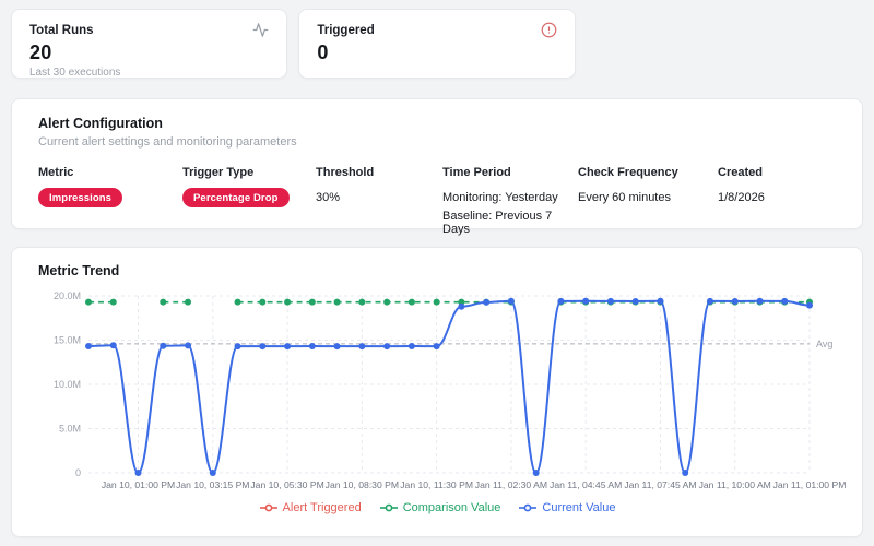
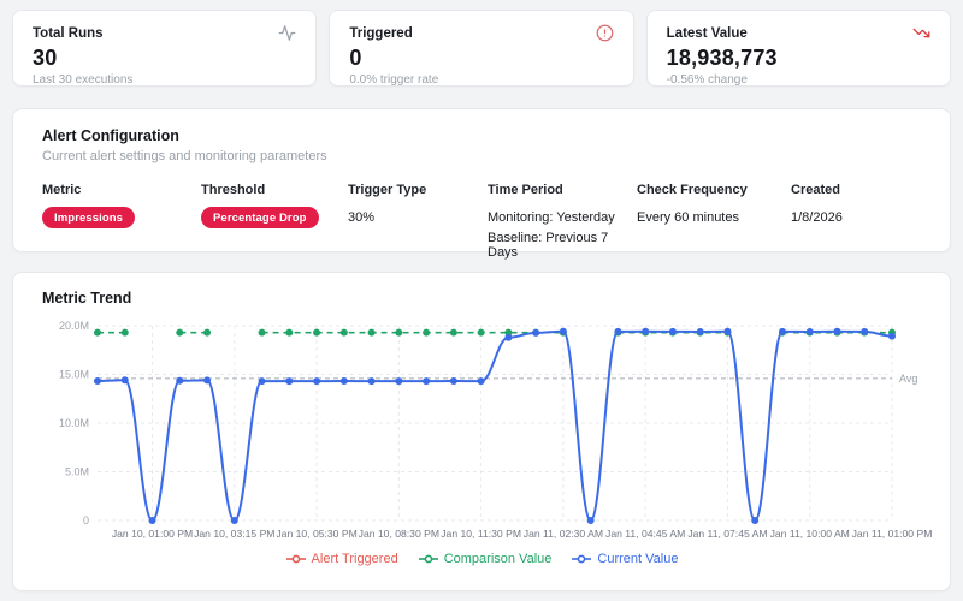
  Total Runs
- 20
+ 30
  Last 30 executions
  Triggered
  0
+ 0.0% trigger rate
+ Latest Value
+ 18,938,773
+ -0.56% change
  Alert Configuration
  Current alert settings and monitoring parameters
  Metric
  Impressions
- Trigger Type
+ Threshold
  Percentage Drop
- Threshold
+ Trigger Type
  30%
  Time Period
  Monitoring: Yesterday
  Baseline: Previous 7 Days
  Check Frequency
  Every 60 minutes
  Created
  1/8/2026
  Metric Trend
  0
  5.0M
  10.0M
  15.0M
  20.0M
  Jan 10, 01:00 PM
  Jan 10, 03:15 PM
  Jan 10, 05:30 PM
  Jan 10, 08:30 PM
  Jan 10, 11:30 PM
  Jan 11, 02:30 AM
  Jan 11, 04:45 AM
  Jan 11, 07:45 AM
  Jan 11, 10:00 AM
  Jan 11, 01:00 PM
  Avg
  Alert Triggered
  Comparison Value
  Current Value
